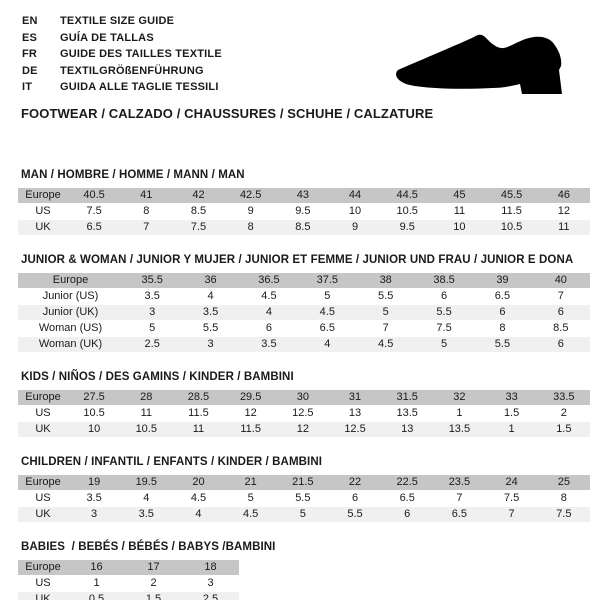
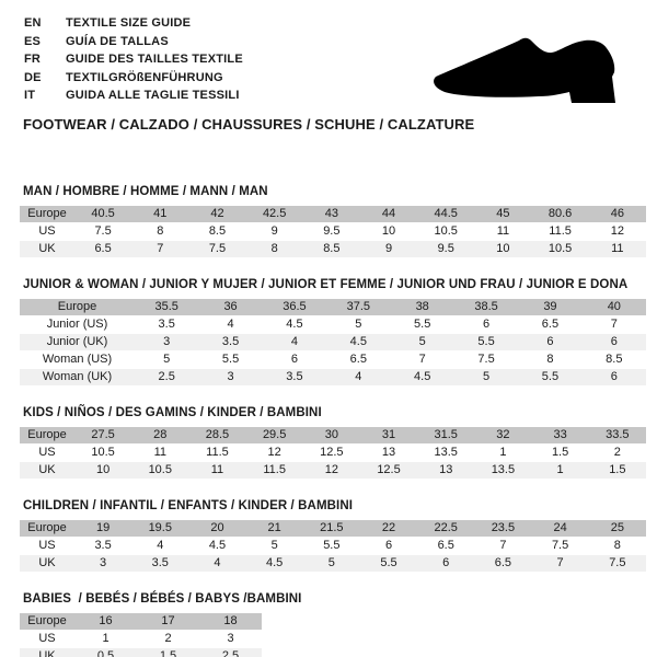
  EN
  TEXTILE SIZE GUIDE
  ES
  GUÍA DE TALLAS
  FR
  GUIDE DES TAILLES TEXTILE
  DE
  TEXTILGRÖßENFÜHRUNG
  IT
  GUIDA ALLE TAGLIE TESSILI
  FOOTWEAR / CALZADO / CHAUSSURES / SCHUHE / CALZATURE
  MAN / HOMBRE / HOMME / MANN / MAN
- Europe	40.5	41	42	42.5	43	44	44.5	45	45.5	46
+ Europe	40.5	41	42	42.5	43	44	44.5	45	80.6	46
  US	7.5	8	8.5	9	9.5	10	10.5	11	11.5	12
  UK	6.5	7	7.5	8	8.5	9	9.5	10	10.5	11
  JUNIOR & WOMAN / JUNIOR Y MUJER / JUNIOR ET FEMME / JUNIOR UND FRAU / JUNIOR E DONA
  Europe	35.5	36	36.5	37.5	38	38.5	39	40
  Junior (US)	3.5	4	4.5	5	5.5	6	6.5	7
  Junior (UK)	3	3.5	4	4.5	5	5.5	6	6
  Woman (US)	5	5.5	6	6.5	7	7.5	8	8.5
  Woman (UK)	2.5	3	3.5	4	4.5	5	5.5	6
  KIDS / NIÑOS / DES GAMINS / KINDER / BAMBINI
  Europe	27.5	28	28.5	29.5	30	31	31.5	32	33	33.5
  US	10.5	11	11.5	12	12.5	13	13.5	1	1.5	2
  UK	10	10.5	11	11.5	12	12.5	13	13.5	1	1.5
  CHILDREN / INFANTIL / ENFANTS / KINDER / BAMBINI
  Europe	19	19.5	20	21	21.5	22	22.5	23.5	24	25
  US	3.5	4	4.5	5	5.5	6	6.5	7	7.5	8
  UK	3	3.5	4	4.5	5	5.5	6	6.5	7	7.5
  BABIES / BEBÉS / BÉBÉS / BABYS /BAMBINI
  Europe	16	17	18
  US	1	2	3
  UK	0.5	1.5	2.5
